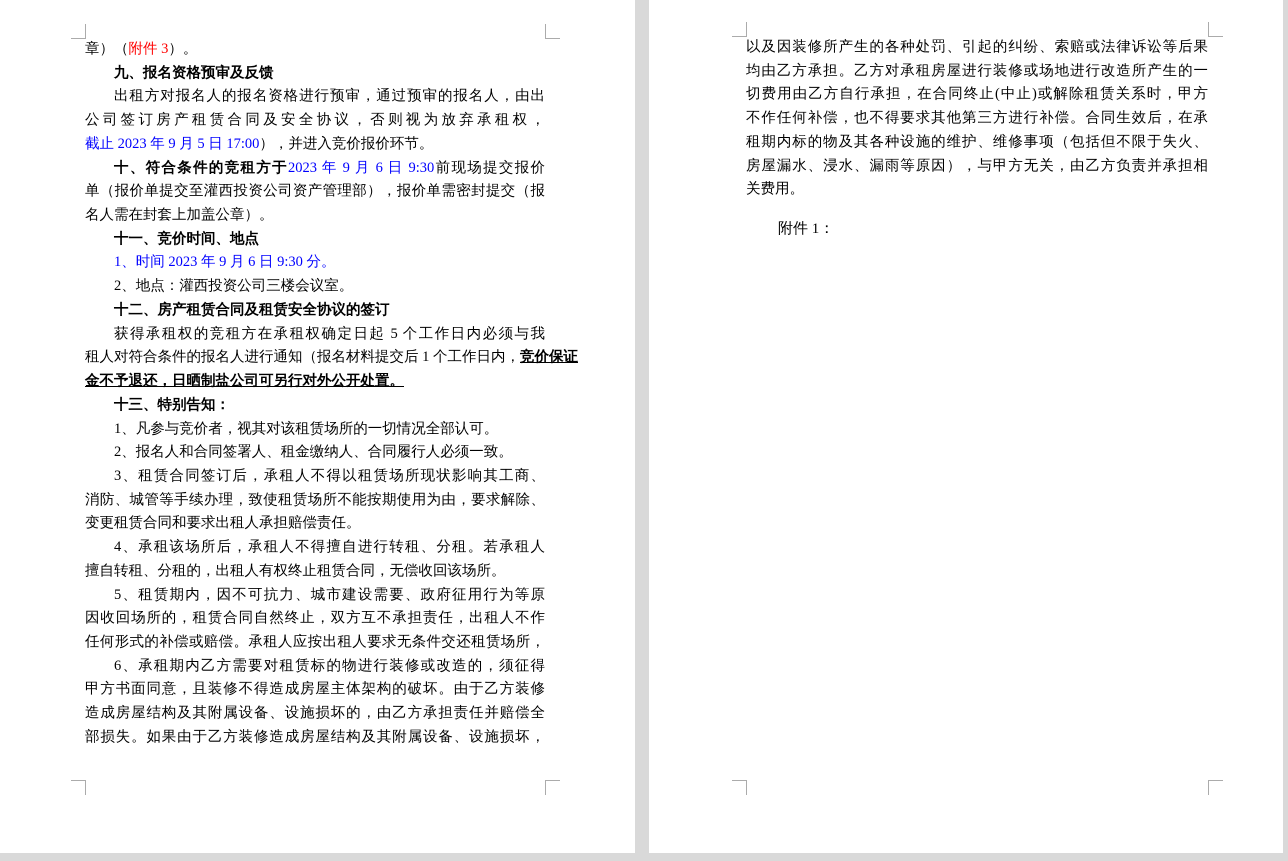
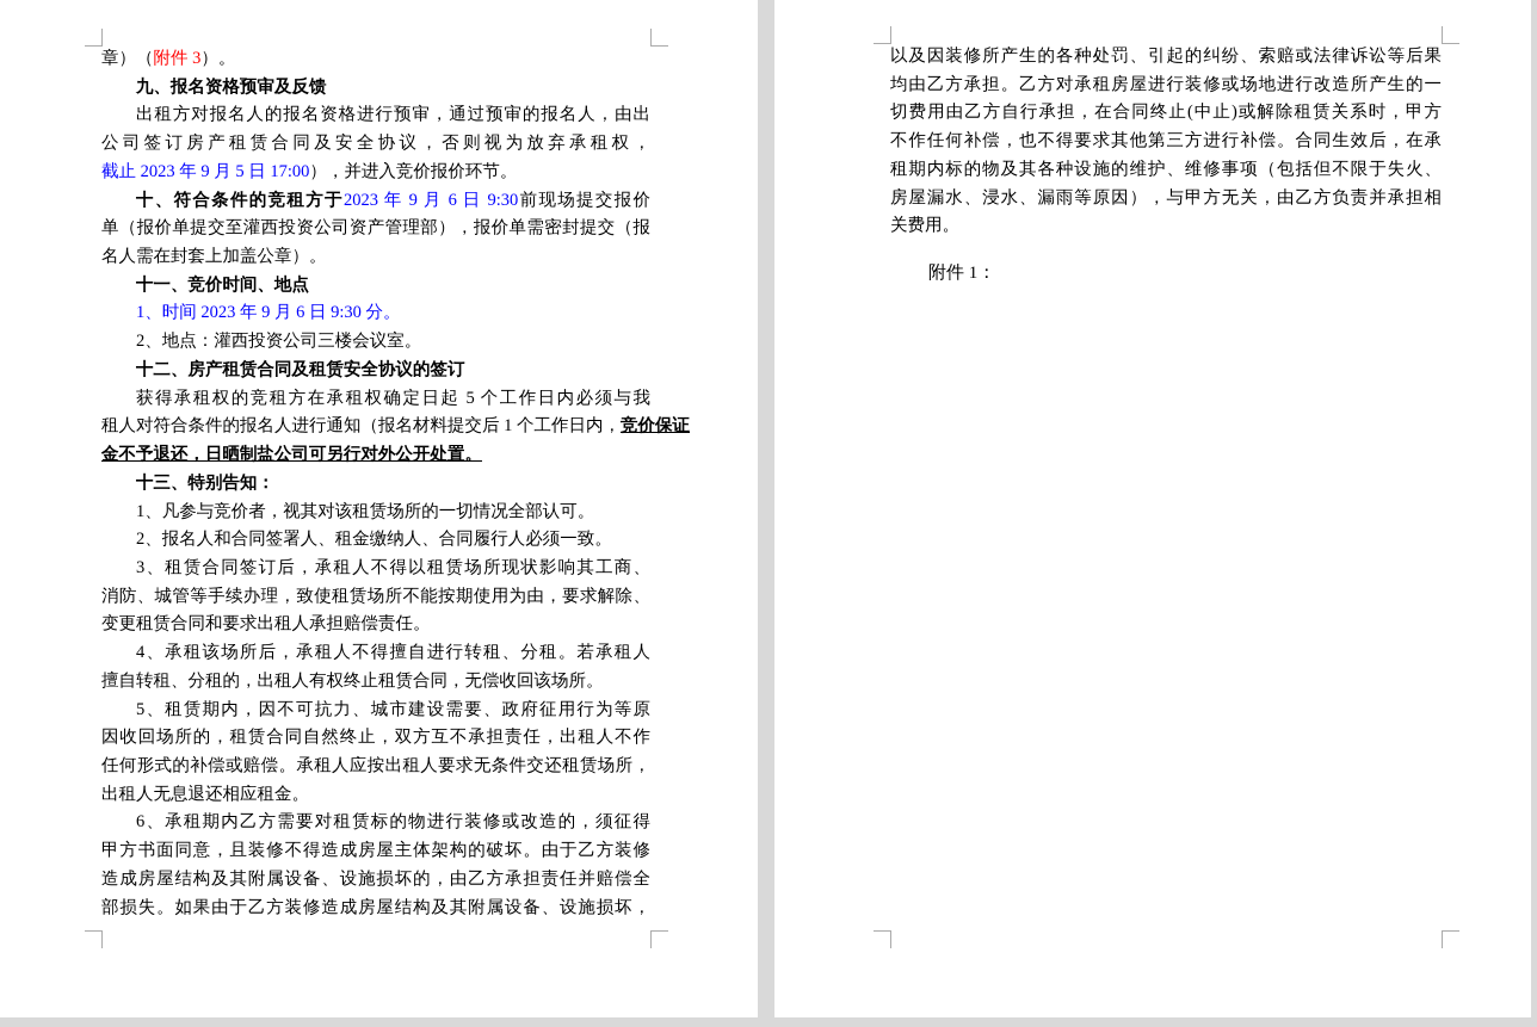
  章）（附件 3）。
  九、报名资格预审及反馈
  出租方对报名人的报名资格进行预审，通过预审的报名人，由出
  公司签订房产租赁合同及安全协议，否则视为放弃承租权，
  截止 2023 年 9 月 5 日 17:00），并进入竞价报价环节。
  十、符合条件的竞租方于2023 年 9 月 6 日 9:30前现场提交报价
  单（报价单提交至灌西投资公司资产管理部），报价单需密封提交（报
  名人需在封套上加盖公章）。
  十一、竞价时间、地点
  1、时间 2023 年 9 月 6 日 9:30 分。
  2、地点：灌西投资公司三楼会议室。
  十二、房产租赁合同及租赁安全协议的签订
  获得承租权的竞租方在承租权确定日起 5 个工作日内必须与我
  租人对符合条件的报名人进行通知（报名材料提交后 1 个工作日内，竞价保证
  金不予退还，日晒制盐公司可另行对外公开处置。
  十三、特别告知：
  1、凡参与竞价者，视其对该租赁场所的一切情况全部认可。
  2、报名人和合同签署人、租金缴纳人、合同履行人必须一致。
  3、租赁合同签订后，承租人不得以租赁场所现状影响其工商、
  消防、城管等手续办理，致使租赁场所不能按期使用为由，要求解除、
  变更租赁合同和要求出租人承担赔偿责任。
  4、承租该场所后，承租人不得擅自进行转租、分租。若承租人
  擅自转租、分租的，出租人有权终止租赁合同，无偿收回该场所。
  5、租赁期内，因不可抗力、城市建设需要、政府征用行为等原
  因收回场所的，租赁合同自然终止，双方互不承担责任，出租人不作
  任何形式的补偿或赔偿。承租人应按出租人要求无条件交还租赁场所，
+ 出租人无息退还相应租金。
  6、承租期内乙方需要对租赁标的物进行装修或改造的，须征得
  甲方书面同意，且装修不得造成房屋主体架构的破坏。由于乙方装修
  造成房屋结构及其附属设备、设施损坏的，由乙方承担责任并赔偿全
  部损失。如果由于乙方装修造成房屋结构及其附属设备、设施损坏，
  以及因装修所产生的各种处罚、引起的纠纷、索赔或法律诉讼等后果
  均由乙方承担。乙方对承租房屋进行装修或场地进行改造所产生的一
  切费用由乙方自行承担，在合同终止(中止)或解除租赁关系时，甲方
  不作任何补偿，也不得要求其他第三方进行补偿。合同生效后，在承
  租期内标的物及其各种设施的维护、维修事项（包括但不限于失火、
  房屋漏水、浸水、漏雨等原因），与甲方无关，由乙方负责并承担相
  关费用。
  附件 1：
